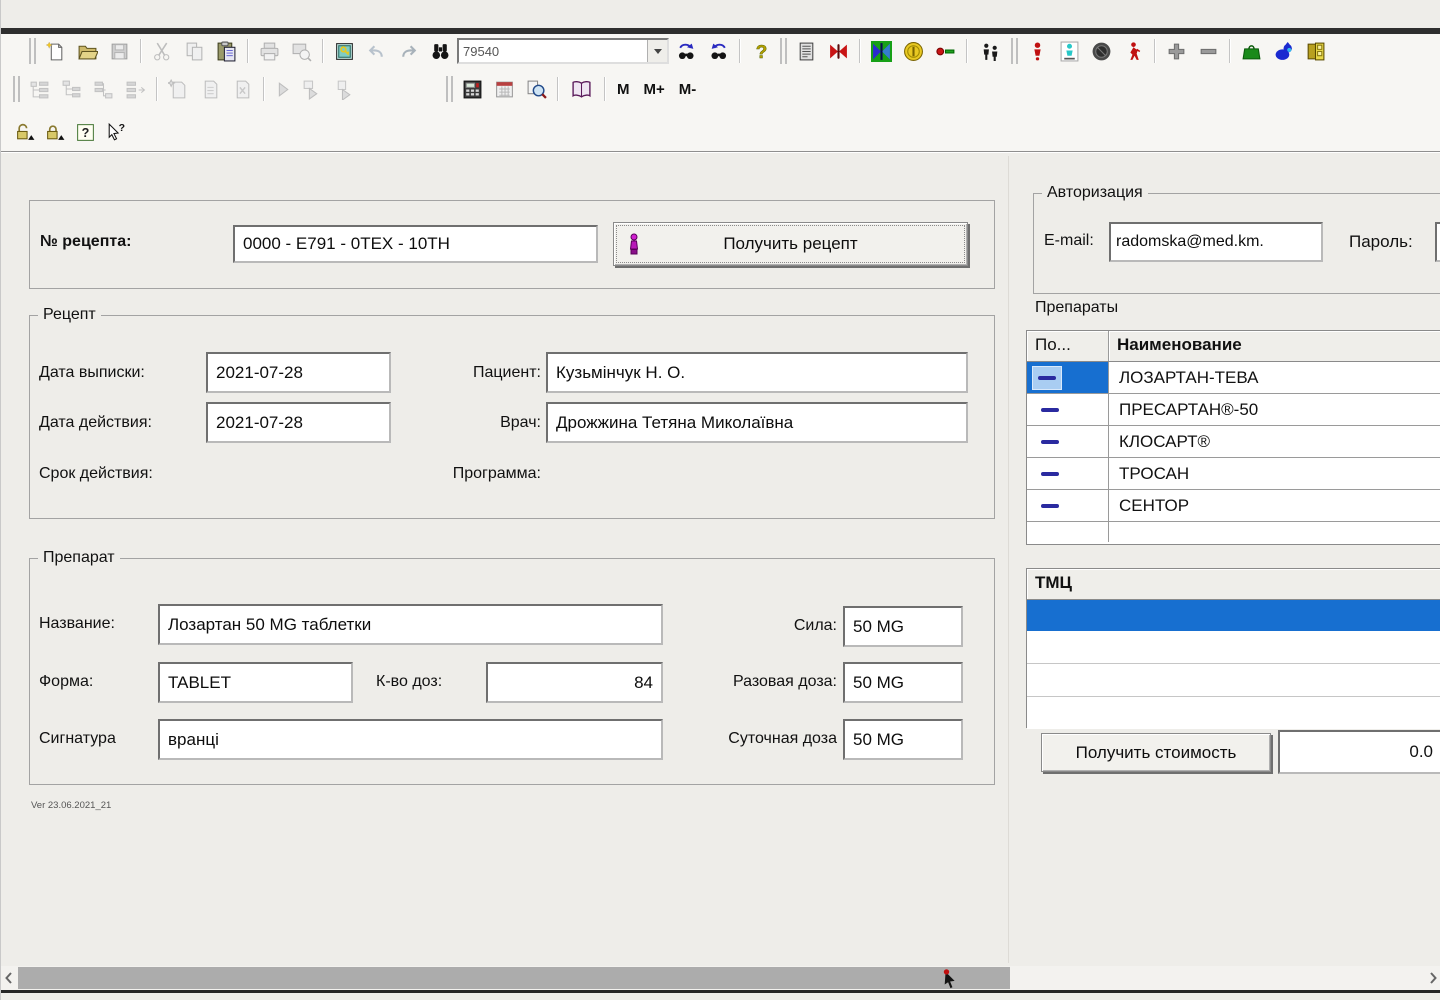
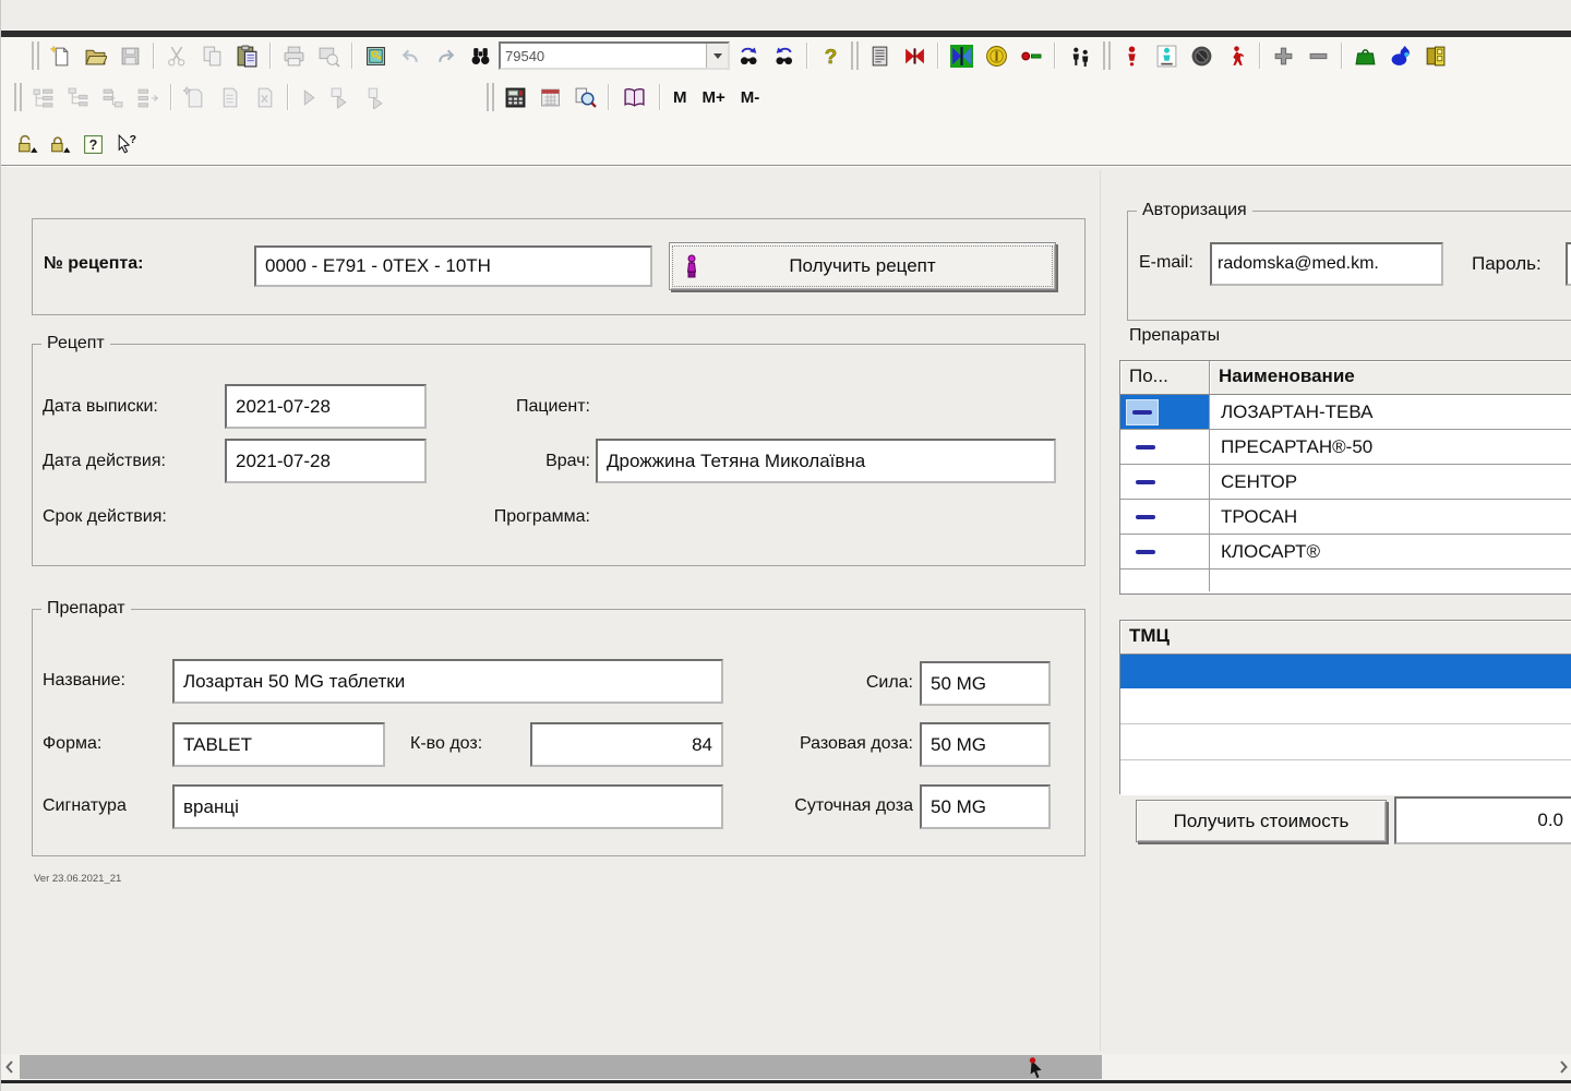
  79540
  ?
  M
  M+
  M-
  ?
  ?
  № рецепта:
  0000 - E791 - 0TEX - 10TH
  Получить рецепт
  Авторизация
  E-mail:
  radomska@med.km.
  Пароль:
  Рецепт
  Дата выписки:
  2021-07-28
  Дата действия:
  2021-07-28
  Срок действия:
  Пациент:
- Кузьмінчук Н. О.
  Врач:
  Дрожжина Тетяна Миколаївна
  Программа:
  Препараты
  По...
  Наименование
  ЛОЗАРТАН-ТЕВА
  ПРЕСАРТАН®-50
- КЛОСАРТ®
+ СЕНТОР
  ТРОСАН
- СЕНТОР
+ КЛОСАРТ®
  Препарат
  Название:
  Лозартан 50 MG таблетки
  Сила:
  50 MG
  Форма:
  TABLET
  К-во доз:
  84
  Разовая доза:
  50 MG
  Сигнатура
  вранці
  Суточная доза
  50 MG
  ТМЦ
  Получить стоимость
  0.0
  Ver 23.06.2021_21
